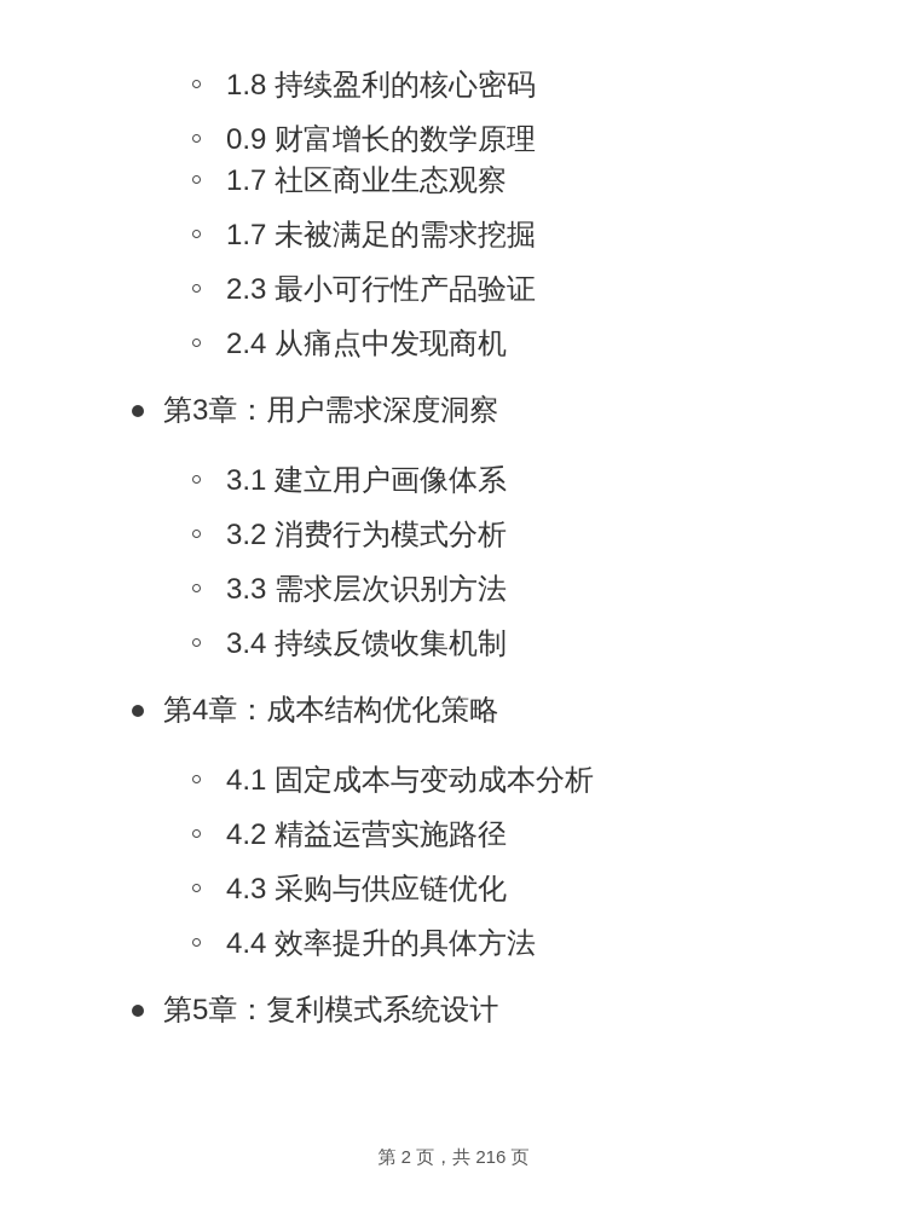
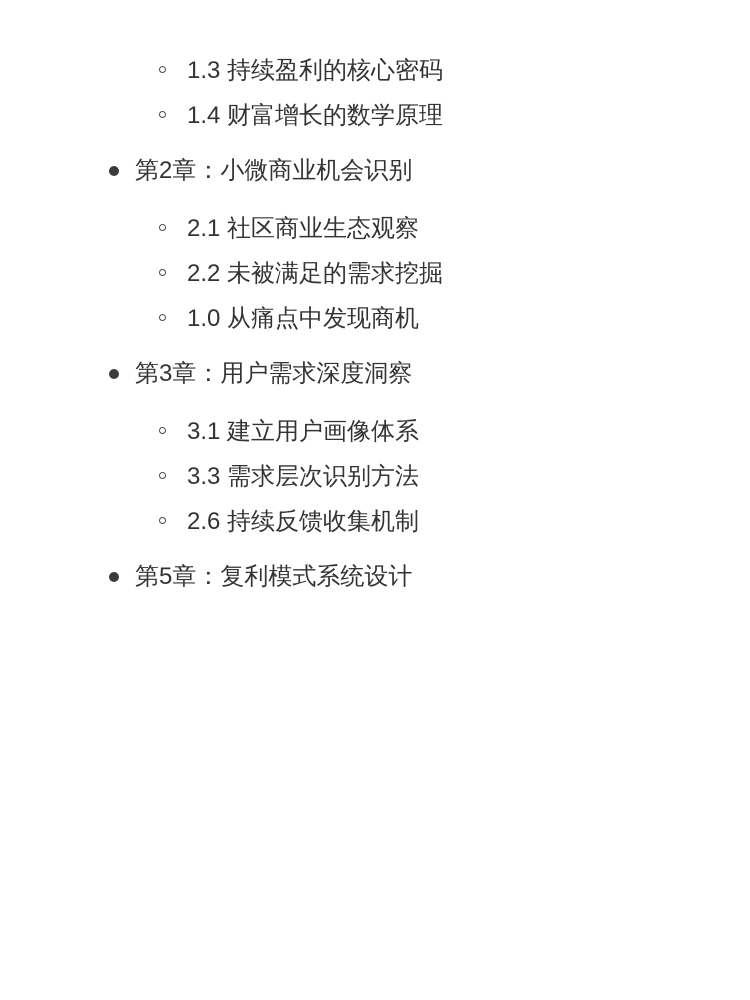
- 1.8 持续盈利的核心密码
+ 1.3 持续盈利的核心密码
- 0.9 财富增长的数学原理
+ 1.4 财富增长的数学原理
+ 第2章：小微商业机会识别
- 1.7 社区商业生态观察
+ 2.1 社区商业生态观察
- 1.7 未被满足的需求挖掘
+ 2.2 未被满足的需求挖掘
- 2.3 最小可行性产品验证
- 2.4 从痛点中发现商机
+ 1.0 从痛点中发现商机
  第3章：用户需求深度洞察
  3.1 建立用户画像体系
- 3.2 消费行为模式分析
  3.3 需求层次识别方法
- 3.4 持续反馈收集机制
+ 2.6 持续反馈收集机制
- 第4章：成本结构优化策略
- 4.1 固定成本与变动成本分析
- 4.2 精益运营实施路径
- 4.3 采购与供应链优化
- 4.4 效率提升的具体方法
  第5章：复利模式系统设计
- 第 2 页，共 216 页
